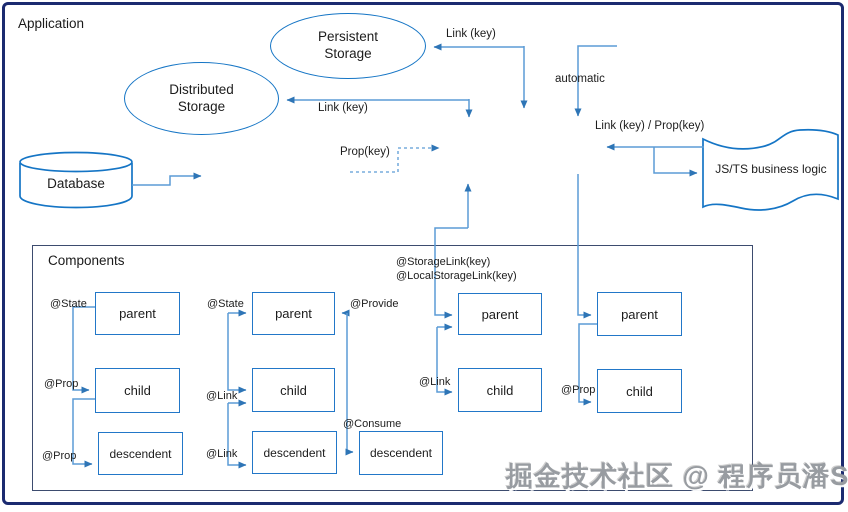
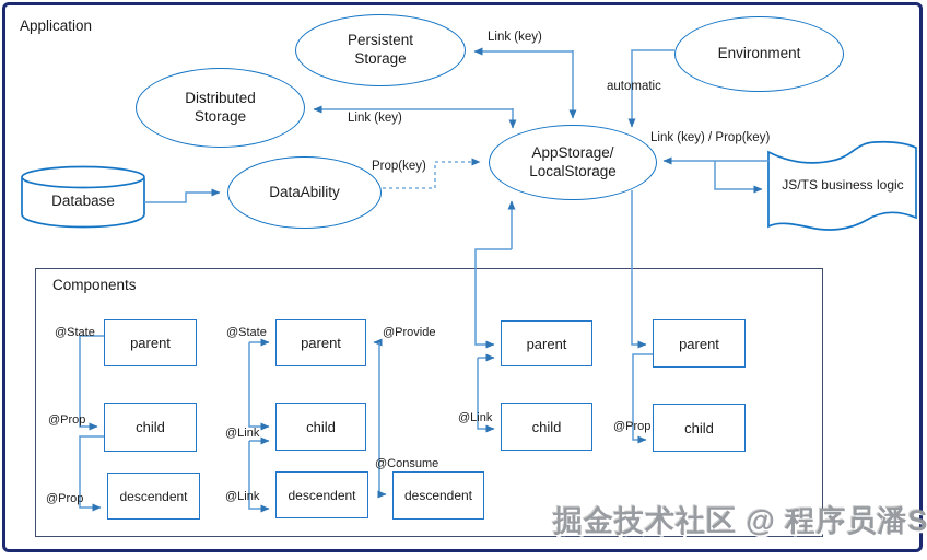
  Application
  Persistent
  Storage
  Distributed
  Storage
+ Environment
+ DataAbility
+ AppStorage/
+ LocalStorage
  Components
  parent
  child
  descendent
  parent
  child
  descendent
  descendent
  parent
  child
  parent
  child
  Database
  JS/TS business logic
  Link (key)
  Link (key)
  automatic
  Link (key) / Prop(key)
  Prop(key)
  @State
  @Prop
  @Prop
  @State
  @Link
  @Link
  @Provide
  @Consume
- @StorageLink(key)
- @LocalStorageLink(key)
  @Link
  @Prop
  掘金技术社区 @ 程序员潘S
